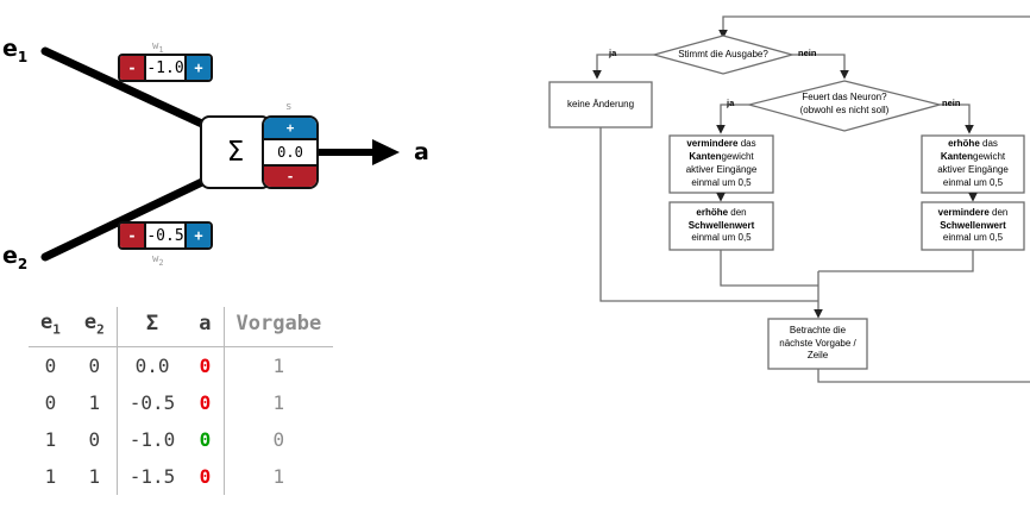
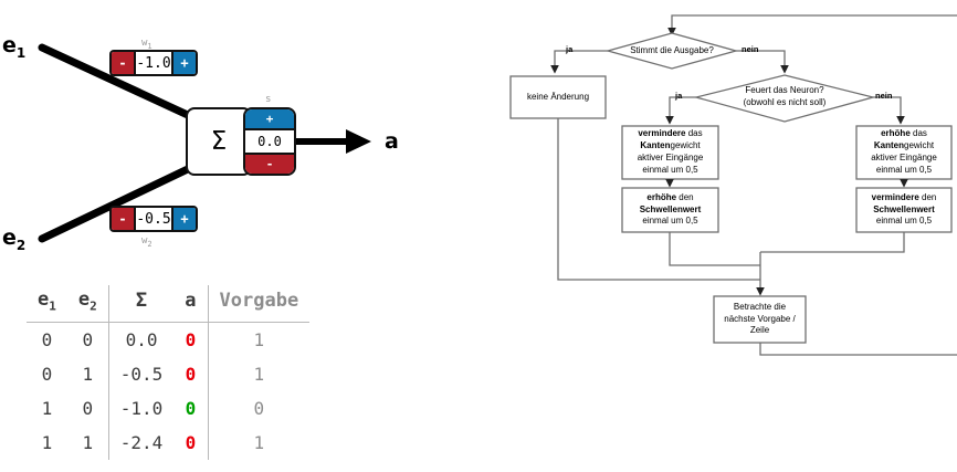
  e1
  e2
  a
  w1
  -
  -1.0
  +
  -
  -0.5
  +
  w2
  Σ
  s
  +
  0.0
  -
  e1	e2	Σ	a	Vorgabe
  0	0	0.0	0	1
  0	1	-0.5	0	1
  1	0	-1.0	0	0
- 1	1	-1.5	0	1
+ 1	1	-2.4	0	1
  Stimmt die Ausgabe?
  Feuert das Neuron?
  (obwohl es nicht soll)
  ja
  nein
  ja
  nein
  keine Änderung
  vermindere das
  Kantengewicht
  aktiver Eingänge
  einmal um 0,5
  erhöhe den
  Schwellenwert
  einmal um 0,5
  erhöhe das
  Kantengewicht
  aktiver Eingänge
  einmal um 0,5
  vermindere den
  Schwellenwert
  einmal um 0,5
  Betrachte die
  nächste Vorgabe /
  Zeile
